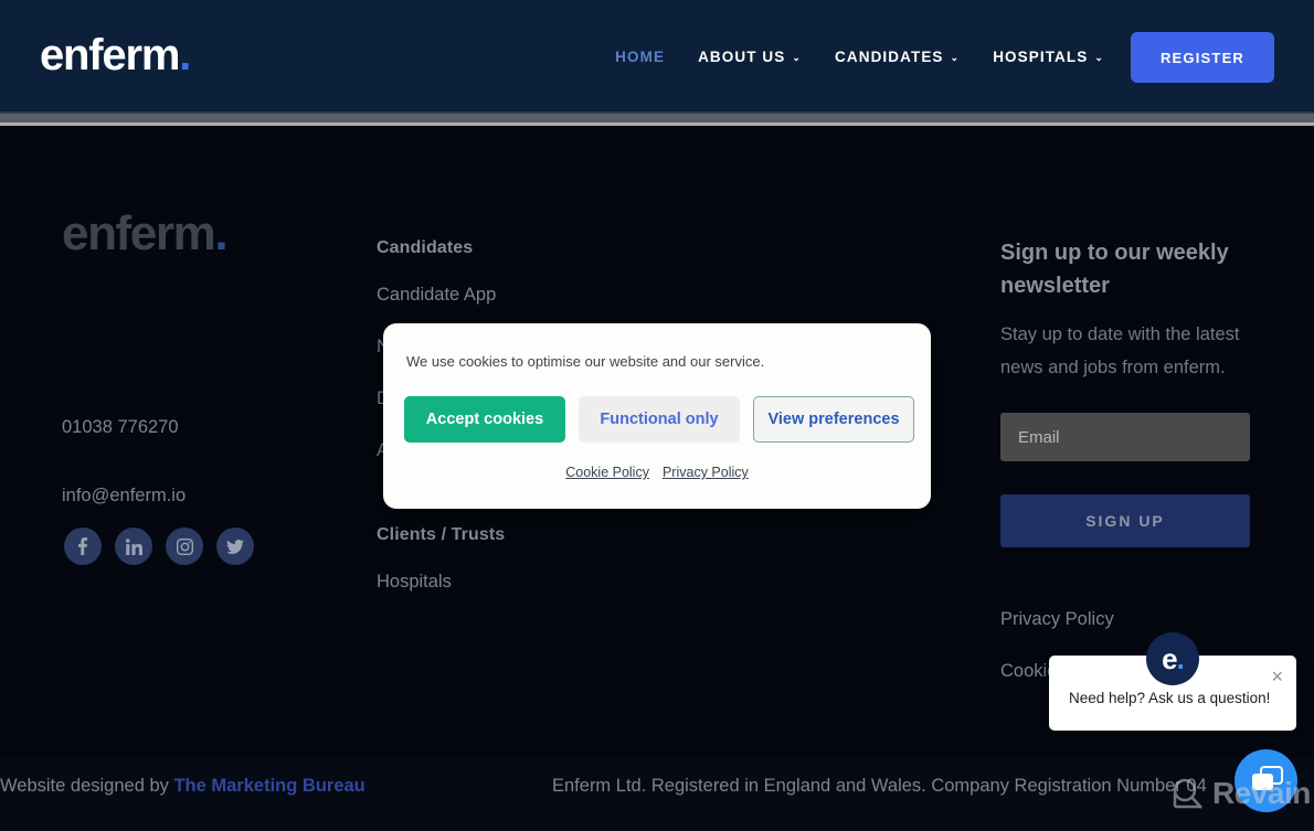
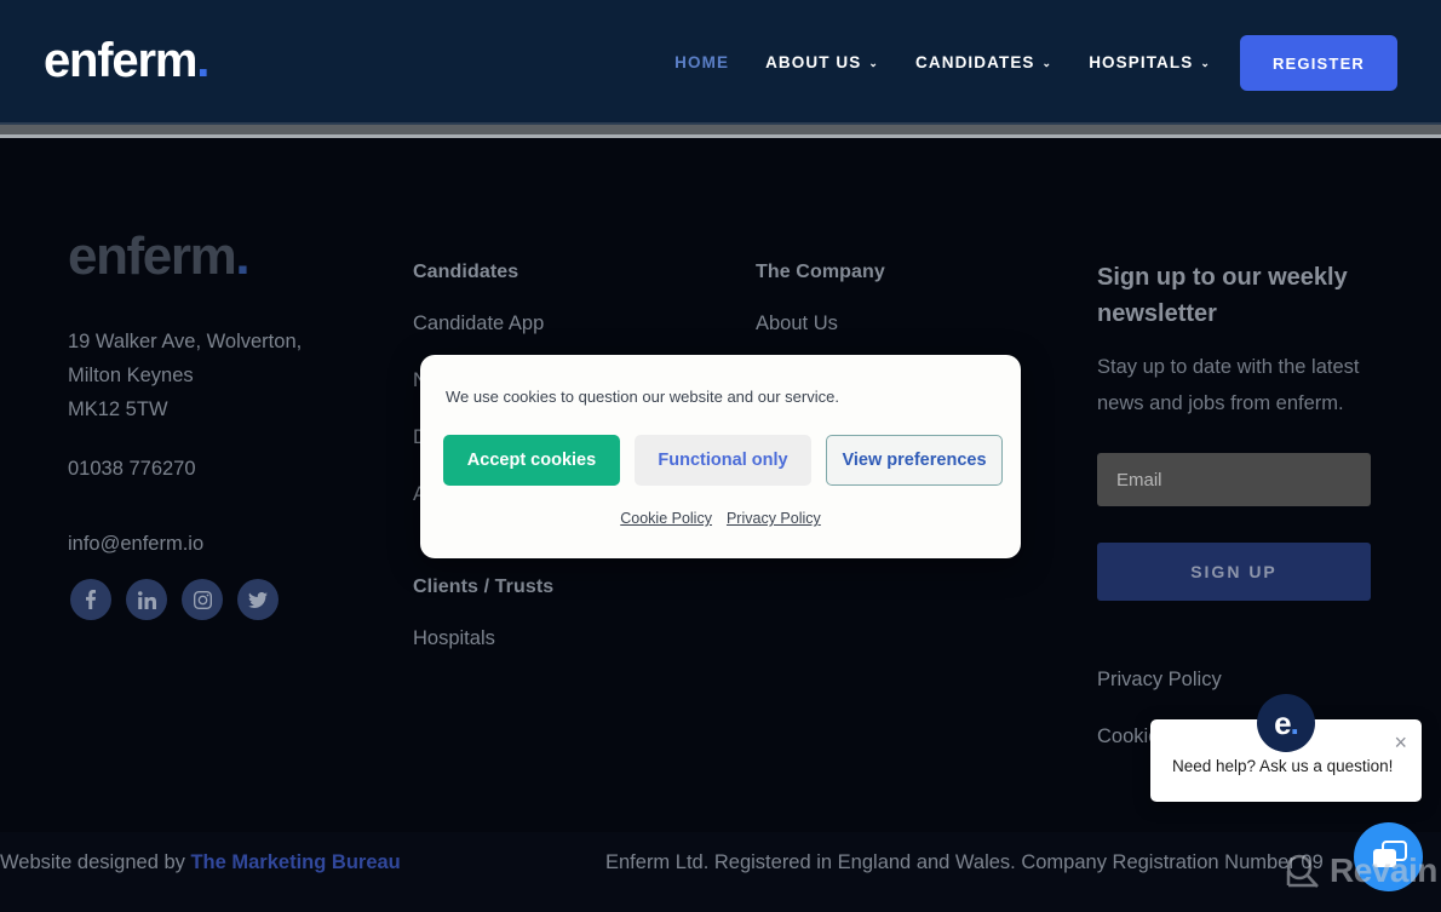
  enferm.
  HOME
  ABOUT US
  ⌄
  CANDIDATES
  ⌄
  HOSPITALS
  ⌄
  REGISTER
  enferm.
+ 19 Walker Ave, Wolverton,
+ Milton Keynes
+ MK12 5TW
  01038 776270
  info@enferm.io
  Candidates
  Candidate App
+ The Company
+ About Us
  Clients / Trusts
  Hospitals
  Sign up to our weekly newsletter
  Stay up to date with the latest news and jobs from enferm.
  Email SIGN UP
  Privacy Policy
  Website designed by The Marketing Bureau
- Enferm Ltd. Registered in England and Wales. Company Registration Number 04
+ Enferm Ltd. Registered in England and Wales. Company Registration Number 09
- We use cookies to optimise our website and our service.
+ We use cookies to question our website and our service.
  Accept cookies
  Functional only
  View preferences
  Cookie Policy
  Privacy Policy
  ×
  Need help? Ask us a question!
  e
  .
  Revain
